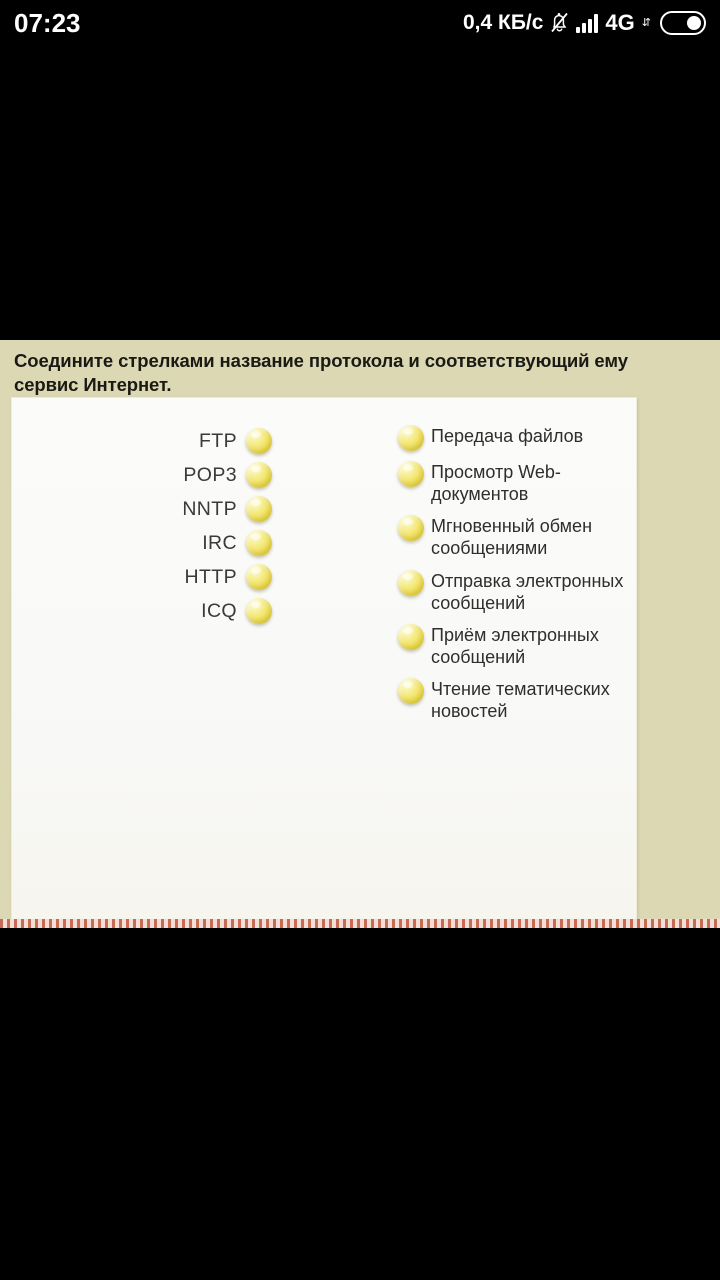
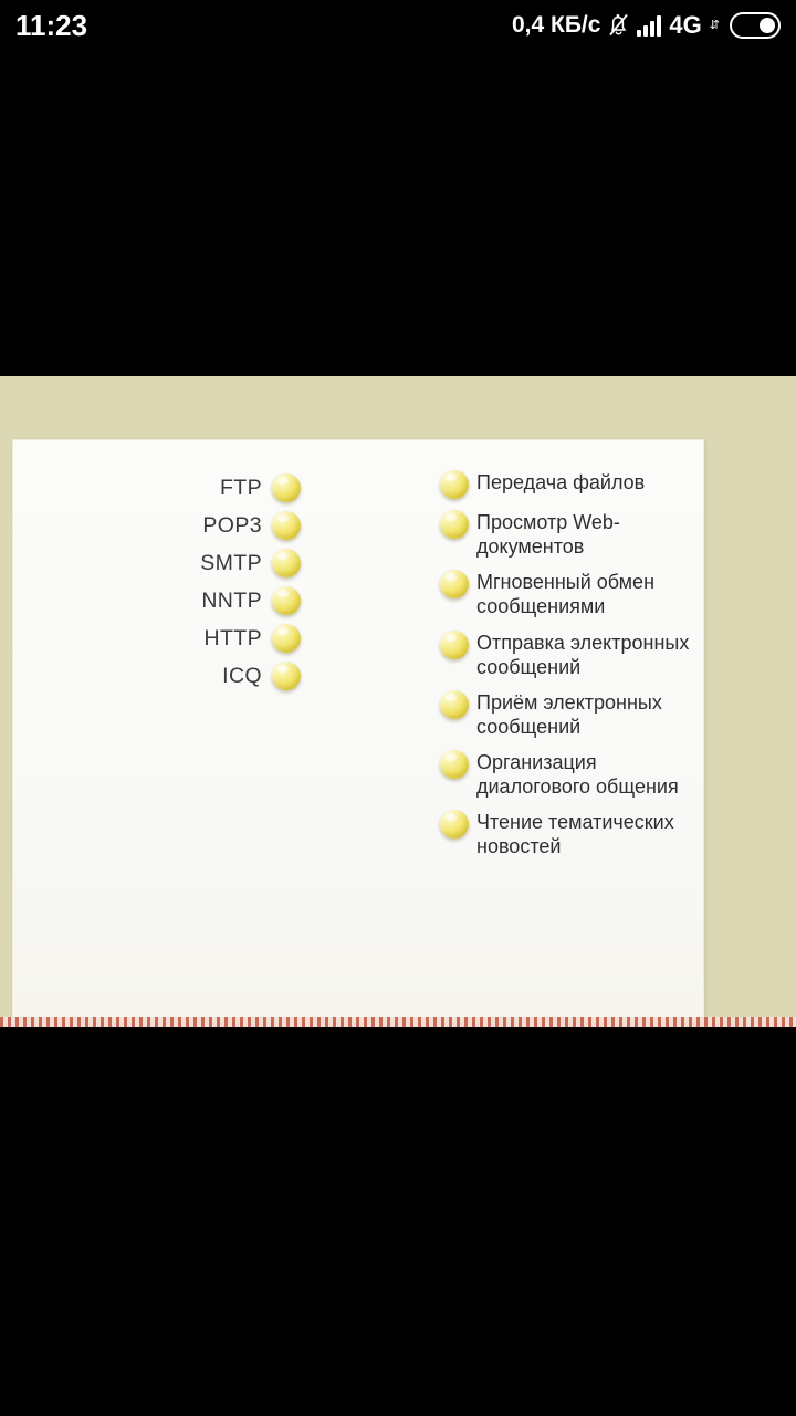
- 07:23
+ 11:23
  0,4 КБ/с
  4G
  ⇵
- Соедините стрелками название протокола и соответствующий ему сервис Интернет.
  FTP
  POP3
+ SMTP
  NNTP
- IRC
  HTTP
  ICQ
  Передача файлов
  Просмотр Web-документов
  Мгновенный обмен сообщениями
  Отправка электронных сообщений
  Приём электронных сообщений
+ Организация диалогового общения
  Чтение тематических новостей
